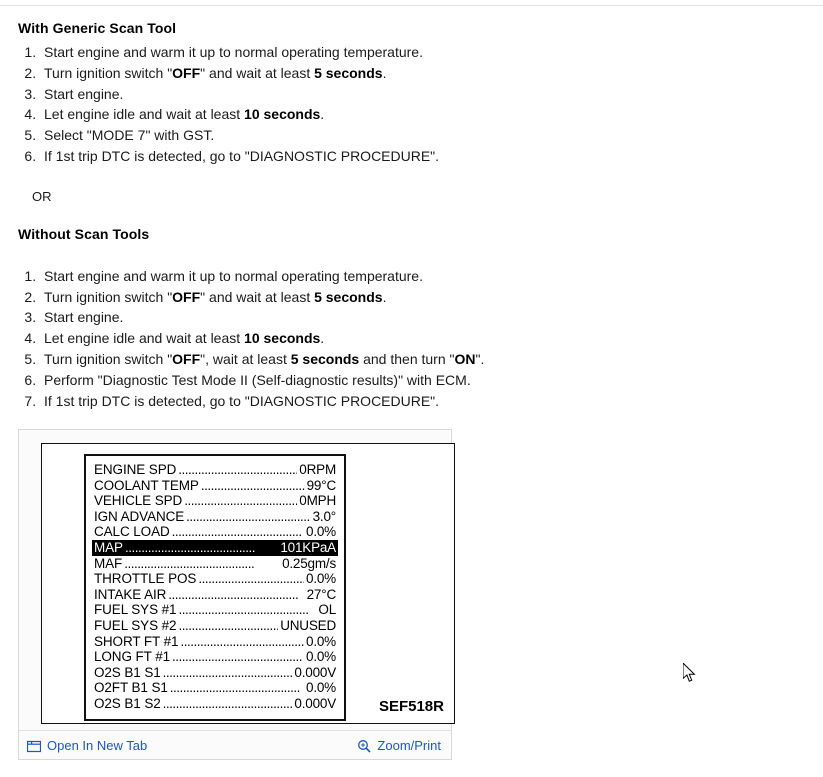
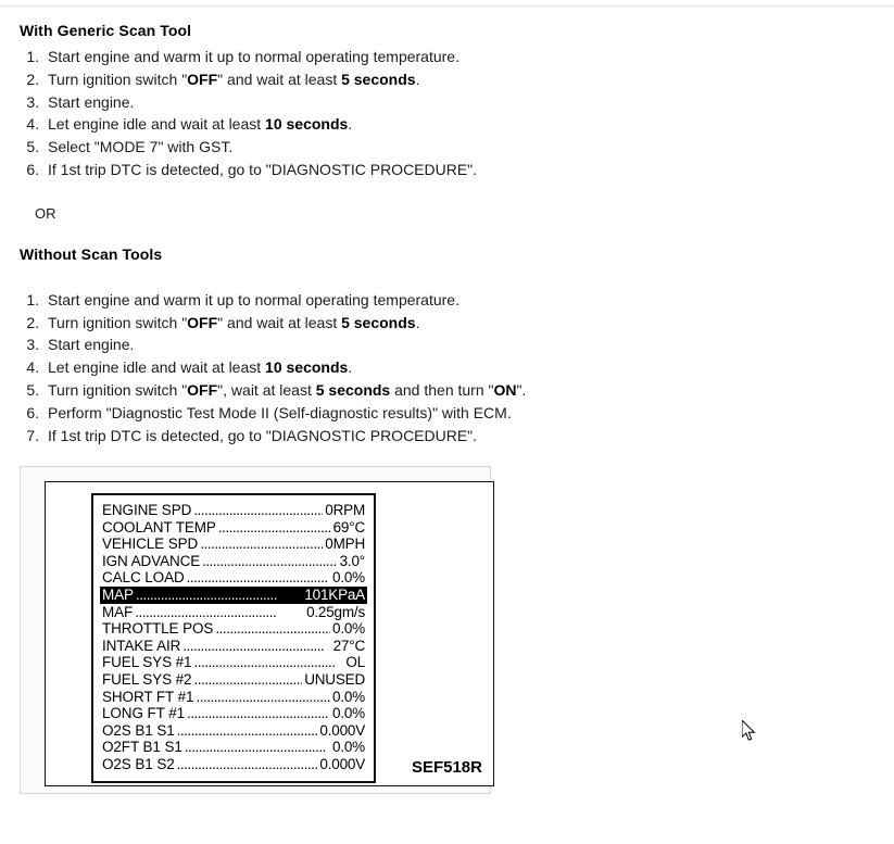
  With Generic Scan Tool
  Start engine and warm it up to normal operating temperature.
  Turn ignition switch "OFF" and wait at least 5 seconds.
  Start engine.
  Let engine idle and wait at least 10 seconds.
  Select "MODE 7" with GST.
  If 1st trip DTC is detected, go to "DIAGNOSTIC PROCEDURE".
  OR
  Without Scan Tools
  Start engine and warm it up to normal operating temperature.
  Turn ignition switch "OFF" and wait at least 5 seconds.
  Start engine.
  Let engine idle and wait at least 10 seconds.
  Turn ignition switch "OFF", wait at least 5 seconds and then turn "ON".
  Perform "Diagnostic Test Mode II (Self-diagnostic results)" with ECM.
  If 1st trip DTC is detected, go to "DIAGNOSTIC PROCEDURE".
  ENGINE SPD
  .....................................
  0RPM
  COOLANT TEMP
  ................................
- 99°C
+ 69°C
  VEHICLE SPD
  ...................................
  0MPH
  IGN ADVANCE
  ......................................
  3.0°
  CALC LOAD
  ........................................
  0.0%
  MAP
  ........................................
  101KPaA
  MAF
  ........................................
  0.25gm/s
  THROTTLE POS
  .................................
  0.0%
  INTAKE AIR
  ........................................
  27°C
  FUEL SYS #1
  ........................................
  OL
  FUEL SYS #2
  ...............................
  UNUSED
  SHORT FT #1
  ......................................
  0.0%
  LONG FT #1
  ........................................
  0.0%
  O2S B1 S1
  ........................................
  0.000V
  O2FT B1 S1
  ........................................
  0.0%
  O2S B1 S2
  ........................................
  0.000V
  SEF518R
- Open In New Tab
- Zoom/Print
